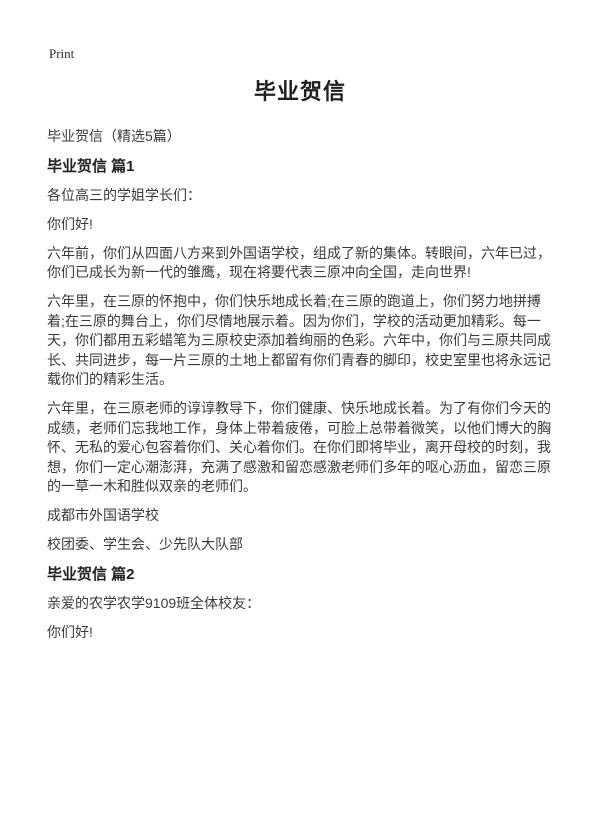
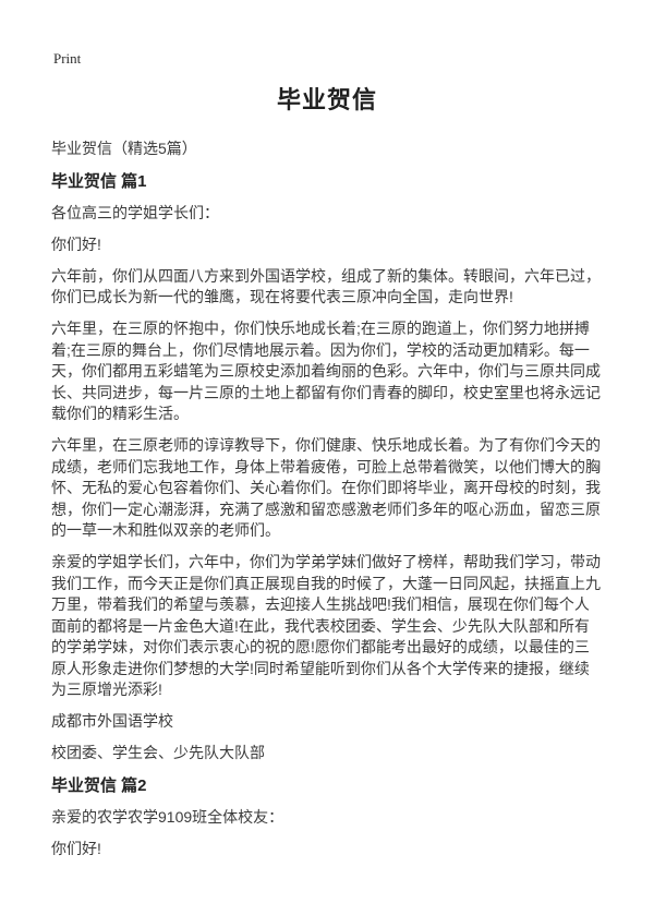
  Print
  毕业贺信
  毕业贺信（精选5篇）
  毕业贺信 篇1
  各位高三的学姐学长们：
  你们好!
  六年前，你们从四面八方来到外国语学校，组成了新的集体。转眼间，六年已过，你们已成长为新一代的雏鹰，现在将要代表三原冲向全国，走向世界!
  六年里，在三原的怀抱中，你们快乐地成长着;在三原的跑道上，你们努力地拼搏着;在三原的舞台上，你们尽情地展示着。因为你们，学校的活动更加精彩。每一天，你们都用五彩蜡笔为三原校史添加着绚丽的色彩。六年中，你们与三原共同成长、共同进步，每一片三原的土地上都留有你们青春的脚印，校史室里也将永远记载你们的精彩生活。
  六年里，在三原老师的谆谆教导下，你们健康、快乐地成长着。为了有你们今天的成绩，老师们忘我地工作，身体上带着疲倦，可脸上总带着微笑，以他们博大的胸怀、无私的爱心包容着你们、关心着你们。在你们即将毕业，离开母校的时刻，我想，你们一定心潮澎湃，充满了感激和留恋感激老师们多年的呕心沥血，留恋三原的一草一木和胜似双亲的老师们。
+ 亲爱的学姐学长们，六年中，你们为学弟学妹们做好了榜样，帮助我们学习，带动我们工作，而今天正是你们真正展现自我的时候了，大蓬一日同风起，扶摇直上九万里，带着我们的希望与羡慕，去迎接人生挑战吧!我们相信，展现在你们每个人面前的都将是一片金色大道!在此，我代表校团委、学生会、少先队大队部和所有的学弟学妹，对你们表示衷心的祝的愿!愿你们都能考出最好的成绩，以最佳的三原人形象走进你们梦想的大学!同时希望能听到你们从各个大学传来的捷报，继续为三原增光添彩!
  成都市外国语学校
  校团委、学生会、少先队大队部
  毕业贺信 篇2
  亲爱的农学农学9109班全体校友：
  你们好!
